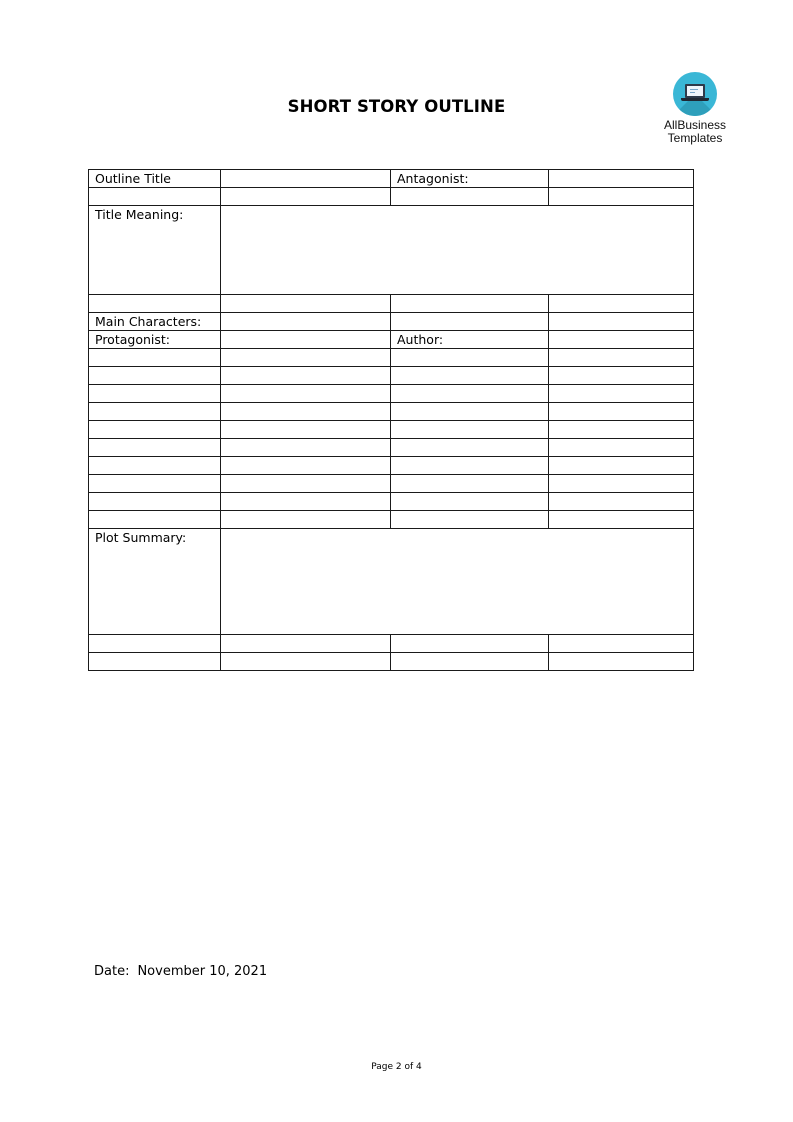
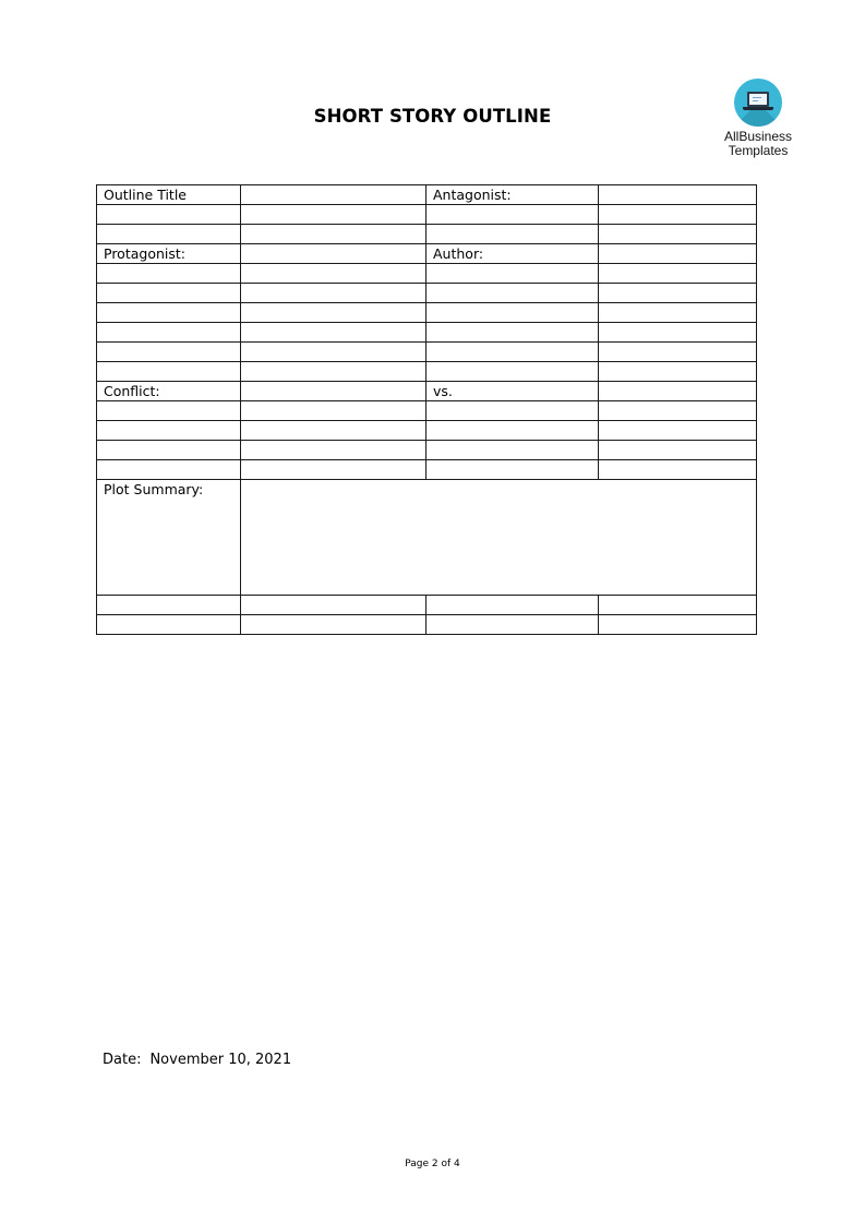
  SHORT STORY OUTLINE
  AllBusiness
  Templates
  Outline Title		Antagonist:
- Title Meaning:
- Main Characters:
  Protagonist:		Author:
+ Conflict:		vs.
  Plot Summary:
  Date: November 10, 2021
  Page 2 of 4
